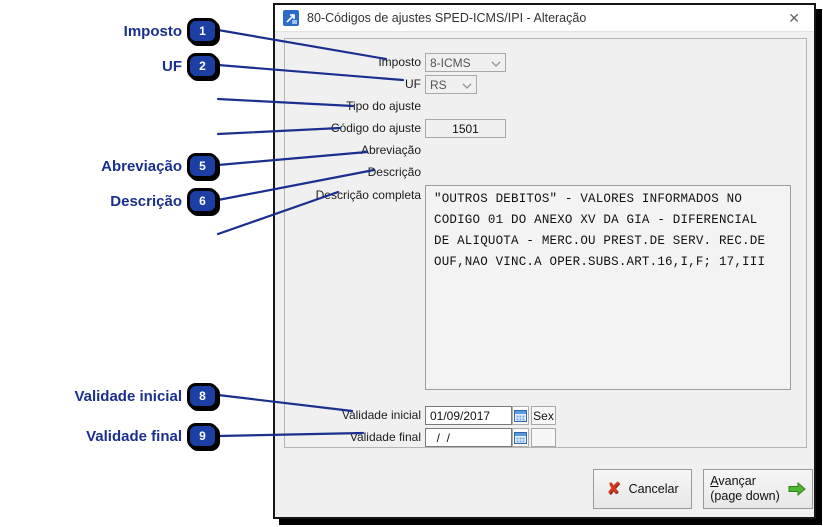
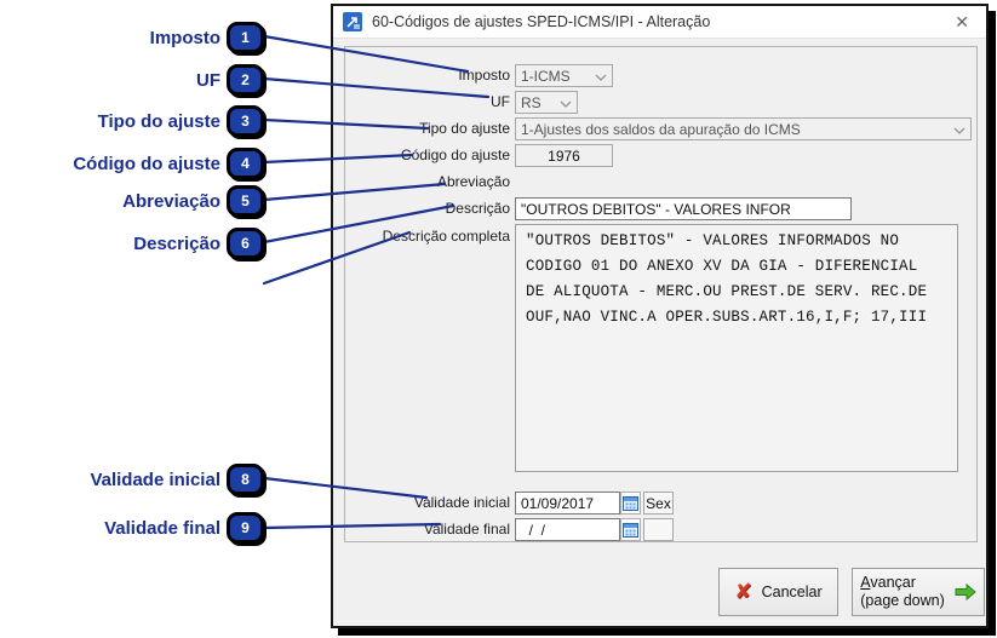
  Imposto
  1
  UF
  2
+ Tipo do ajuste
+ 3
+ Código do ajuste
+ 4
  Abreviação
  5
  Descrição
  6
  Validade inicial
  8
  Validade final
  9
- 80-Códigos de ajustes SPED-ICMS/IPI - Alteração
+ 60-Códigos de ajustes SPED-ICMS/IPI - Alteração
  ✕
  Imposto
- 8-ICMS
+ 1-ICMS
  UF
  RS
  ipo do ajuste
+ 1-Ajustes dos saldos da apuração do ICMS
  ódigo do ajuste
- 1501
+ 1976
  Abreviação
  Descrição
+ "OUTROS DEBITOS" - VALORES INFOR
  Dscrição completa
  "OUTROS DEBITOS" - VALORES INFORMADOS NO
  CODIGO 01 DO ANEXO XV DA GIA - DIFERENCIAL
  DE ALIQUOTA - MERC.OU PREST.DE SERV. REC.DE
  OUF,NAO VINC.A OPER.SUBS.ART.16,I,F; 17,III
  Validade inicial
  01/09/2017
  Sex
  Validade final
  / /
  ✘
  Cancelar
  Avançar
  (page down)
